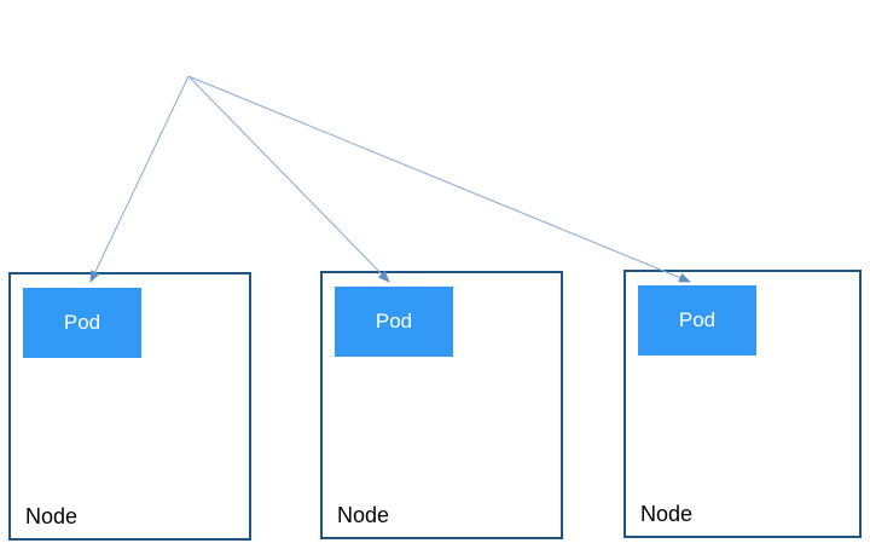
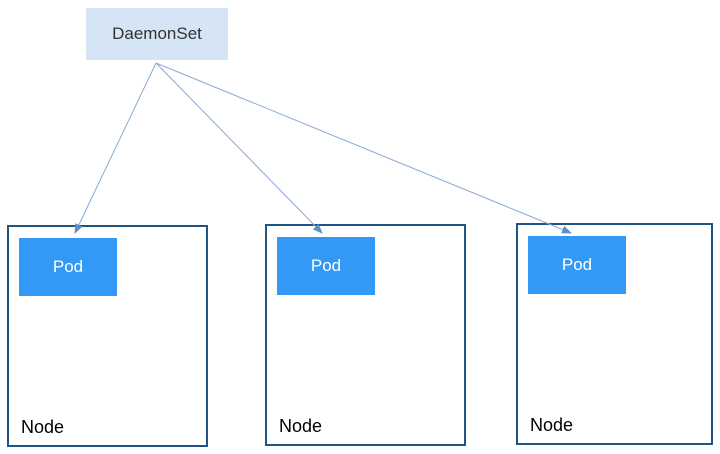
+ DaemonSet
  Pod
  Node
  Pod
  Node
  Pod
  Node
